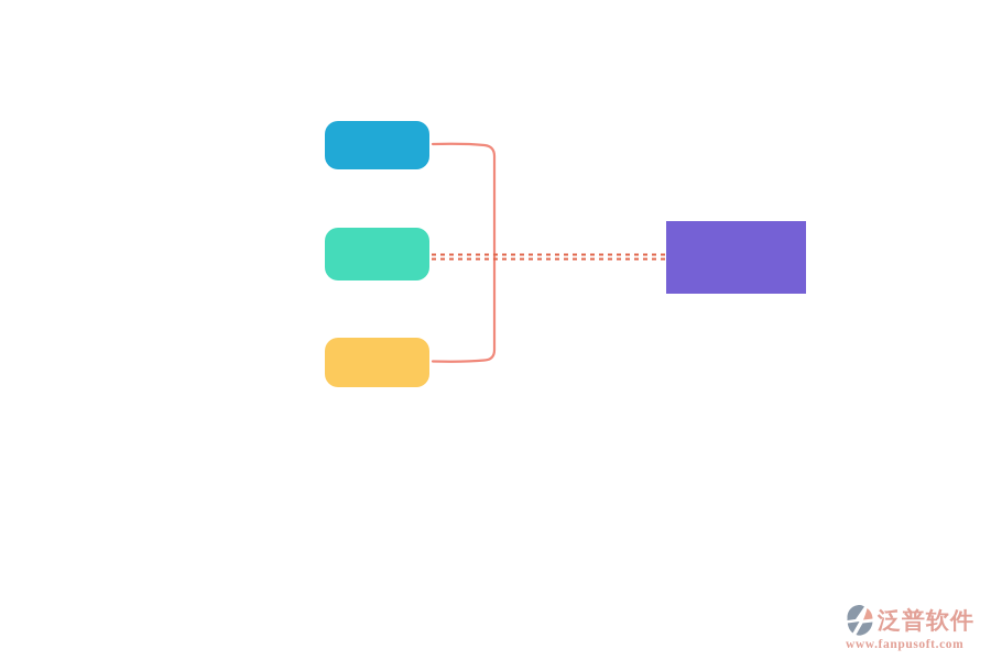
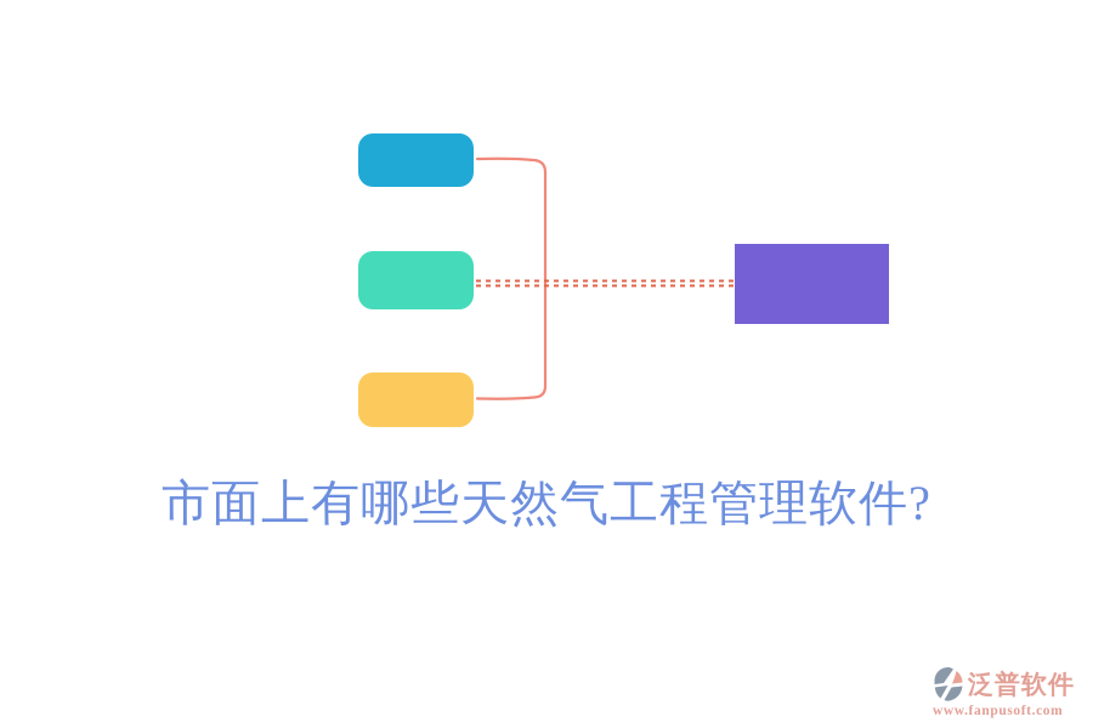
+ 市面上有哪些天然气工程管理软件?
  泛普软件
  www.fanpusoft.com
